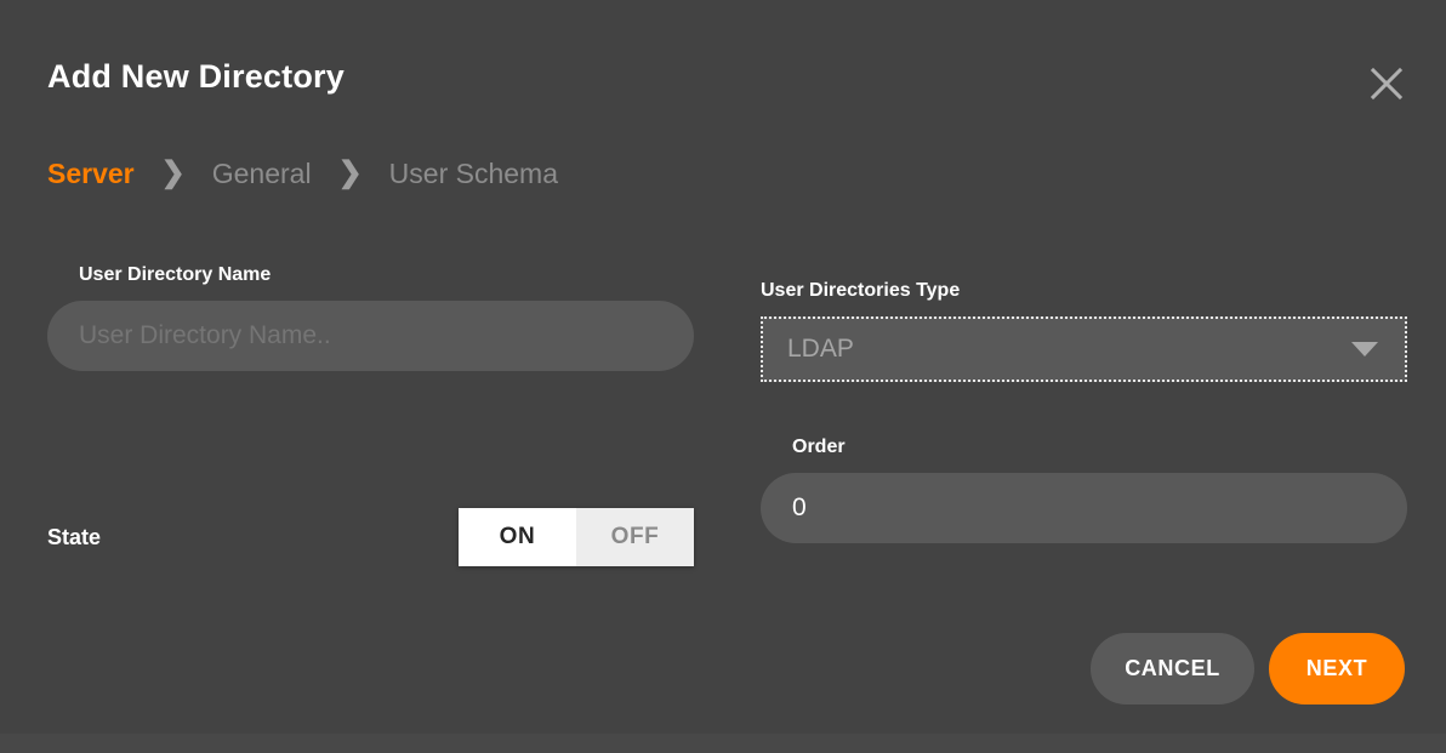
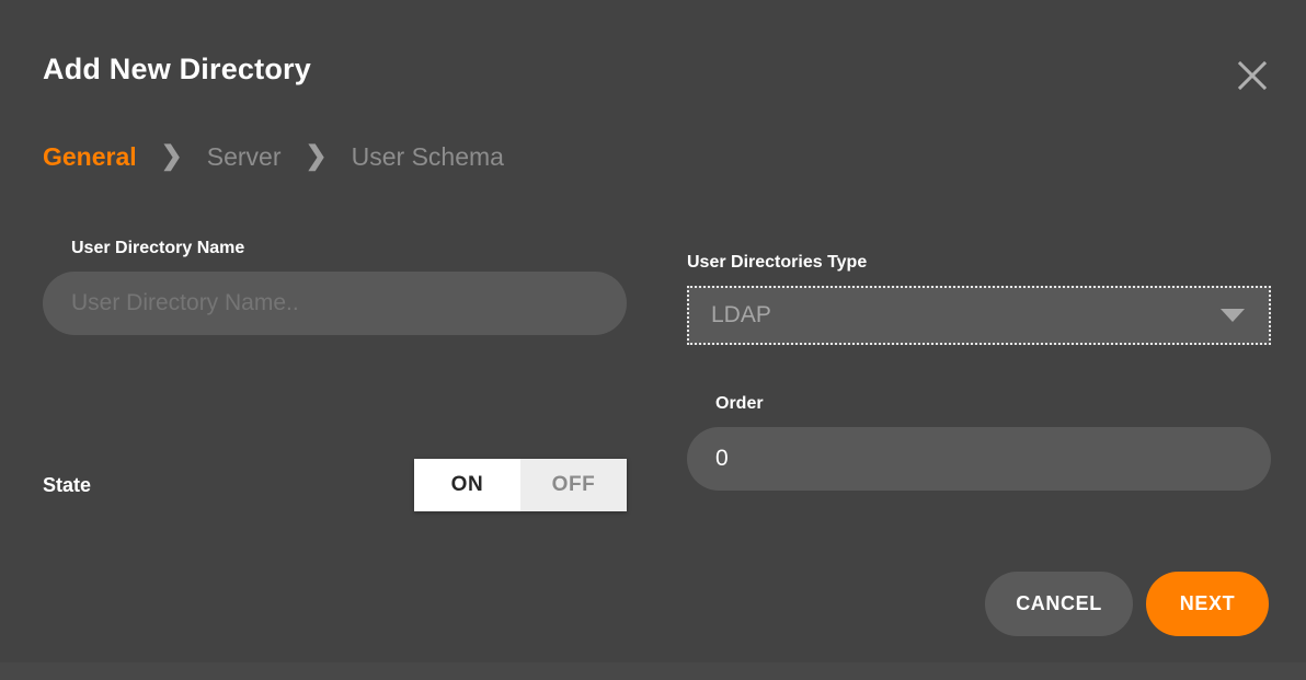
  Add New Directory
- Server
+ General
  ❯
- General
+ Server
  ❯
  User Schema
  User Directory Name
  User Directory Name..
  User Directories Type
  LDAP
  Order
  0
  State
  ON
  OFF
  CANCEL
  NEXT
